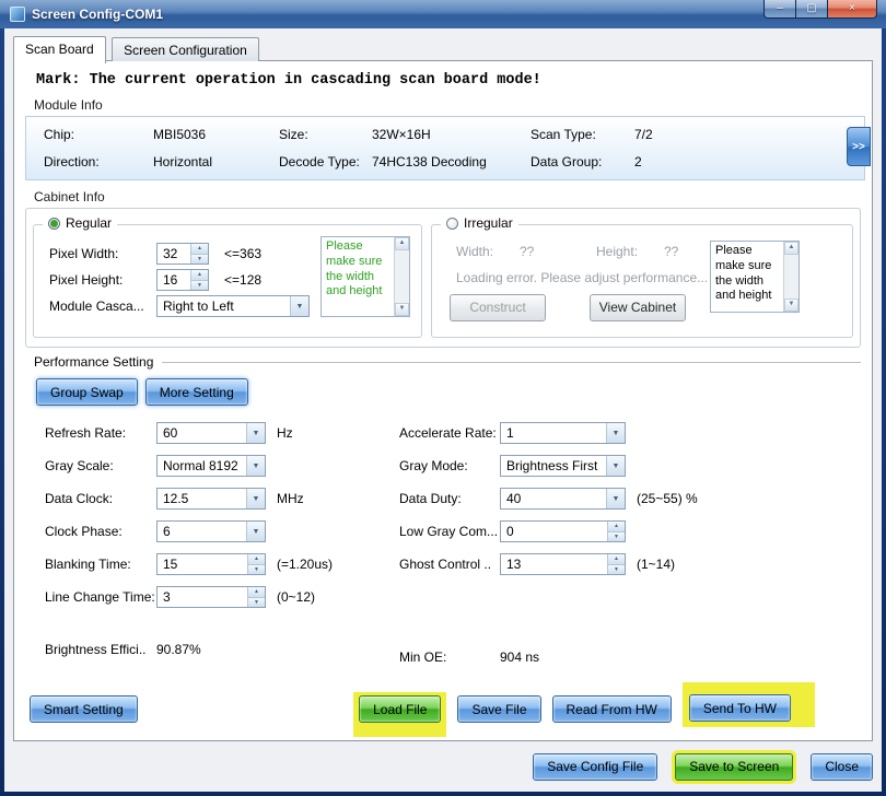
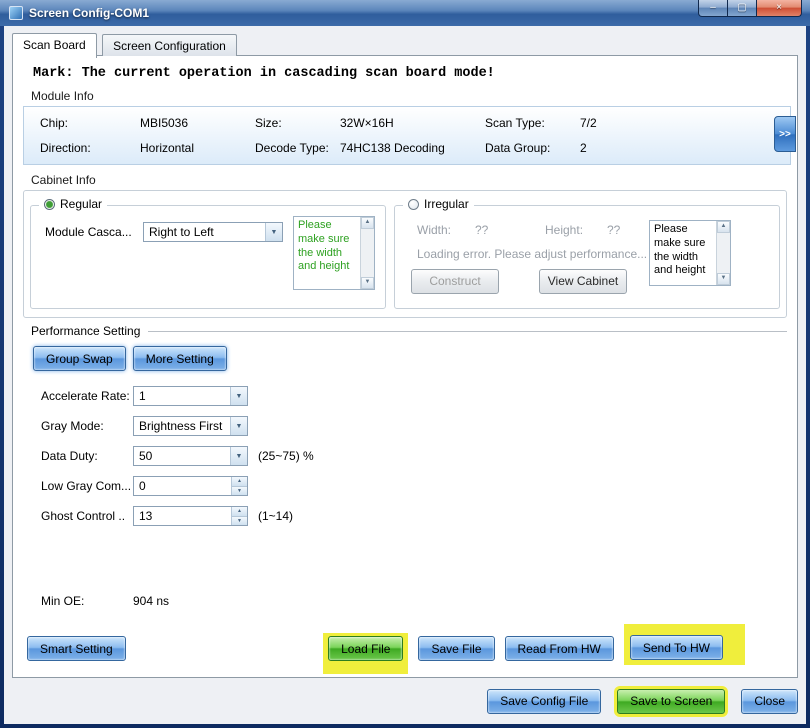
  Screen Config-COM1
  –
  ▢
  ×
  Scan Board Screen Configuration
  Mark: The current operation in cascading scan board mode!
  Module Info
  Chip:
  MBI5036
  Size:
  32W×16H
  Scan Type:
  7/2
  Direction:
  Horizontal
  Decode Type:
  74HC138 Decoding
  Data Group:
  2
  >>
  Cabinet Info
  Regular
- Pixel Width:
- 32
- <=363
- Pixel Height:
- 16
- <=128
  Module Casca...
  Right to Left
  Please make sure the width and height
  Irregular
  Width:
  ??
  Height:
  ??
  Loading error. Please adjust performance...
  Construct
  View Cabinet
  Please make sure the width and height
  Performance Setting
  Group Swap
  More Setting
- Refresh Rate:
- 60
- Hz
- Gray Scale:
- Normal 8192
- Data Clock:
- 12.5
- MHz
- Clock Phase:
- 6
- Blanking Time:
- 15
- (=1.20us)
- Line Change Time:
- 3
- (0~12)
- Brightness Effici..
- 90.87%
  Accelerate Rate:
  1
  Gray Mode:
  Brightness First
  Data Duty:
- 40
+ 50
- (25~55) %
+ (25~75) %
  Low Gray Com...
  0
  Ghost Control ..
  13
  (1~14)
  Min OE:
  904 ns
  Smart Setting
  Load File
  Save File
  Read From HW
  Send To HW
  Save Config File
  Save to Screen
  Close
